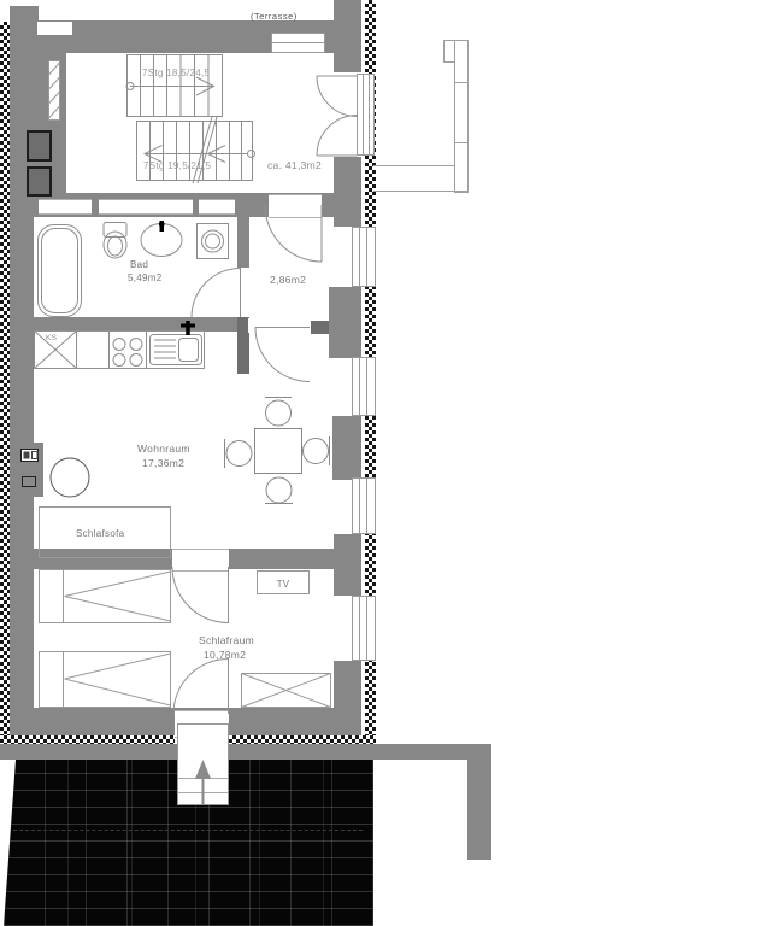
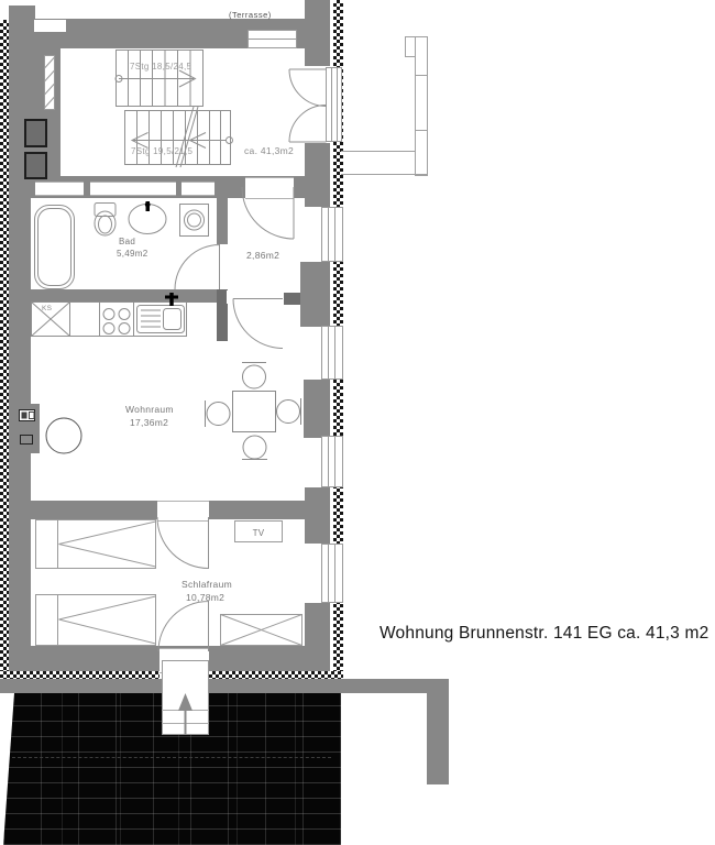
  (Terrasse)
- Schlafsofa
  TV
  7Stg 18,5/24,5
  7Stg 19,5/21,5
  ca. 41,3m2
  Bad
  5,49m2
  2,86m2
  Wohnraum
  17,36m2
  Schlafraum
  10,78m2
+ Wohnung Brunnenstr. 141 EG ca. 41,3 m2
